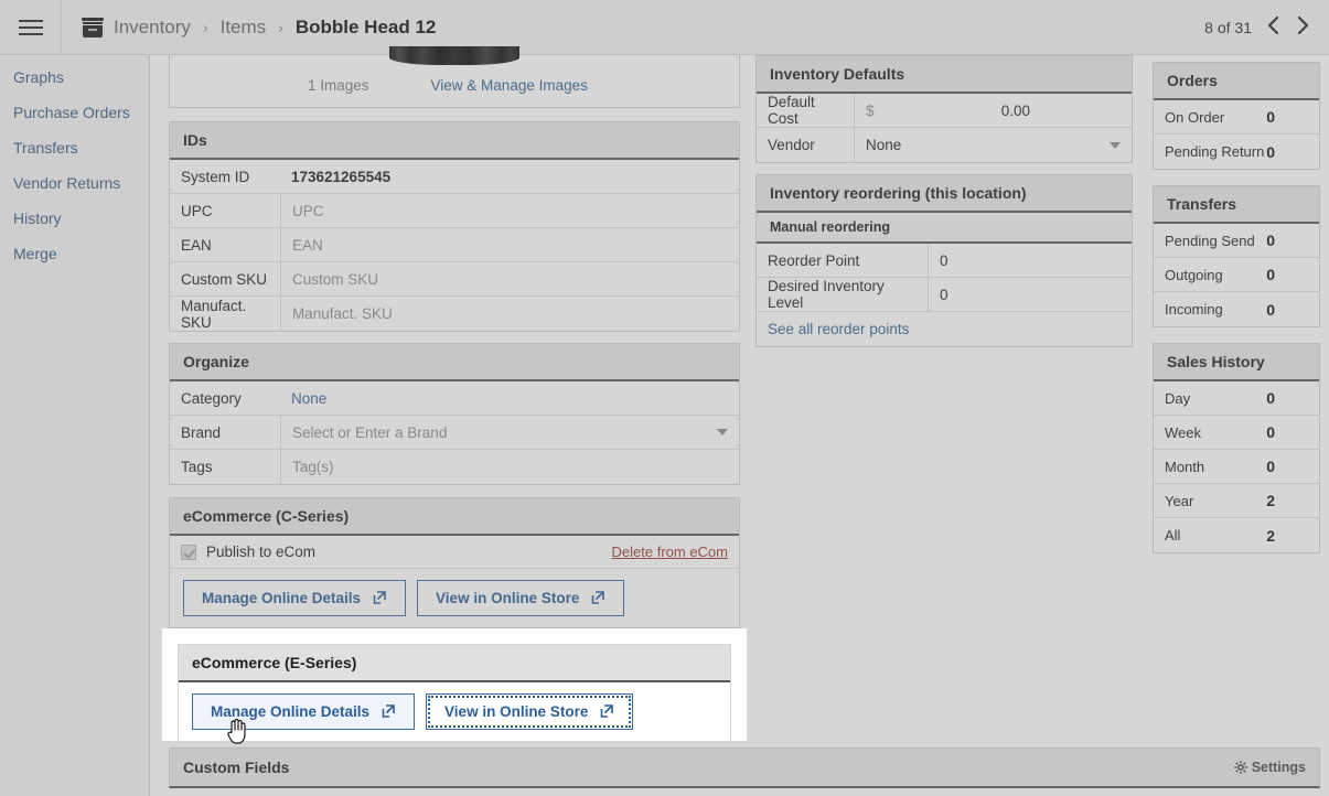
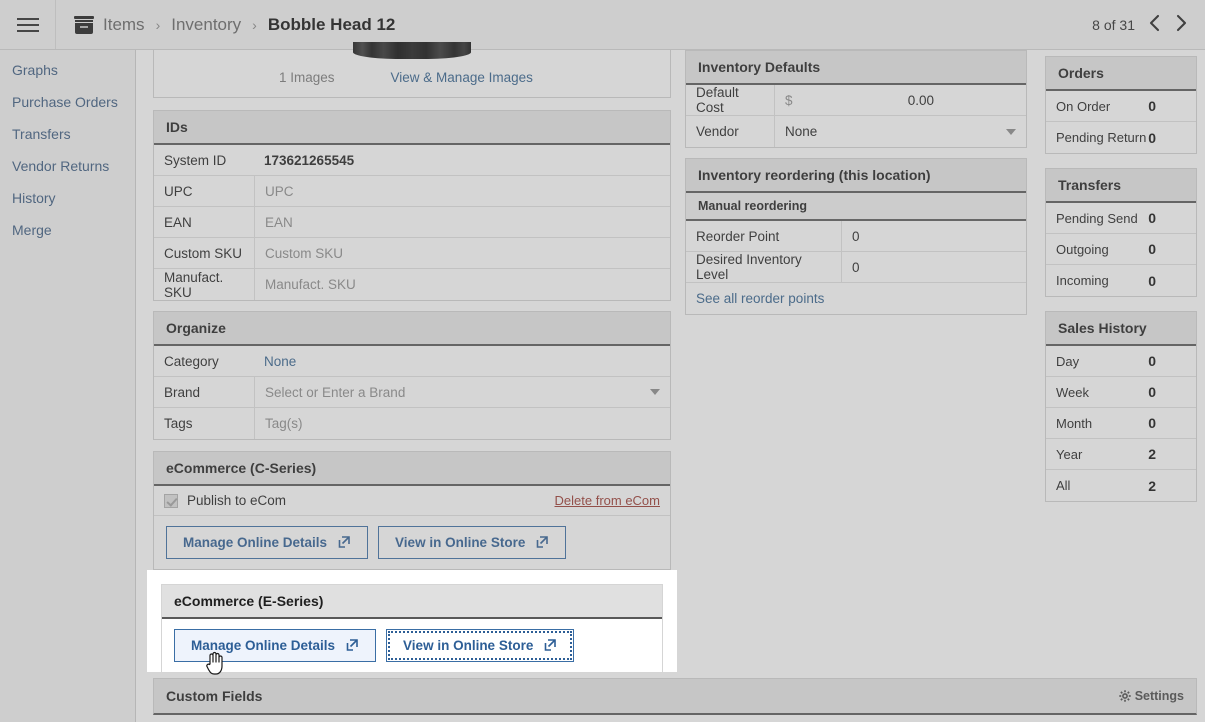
- Inventory
+ Items
  ›
- Items
+ Inventory
  ›
  Bobble Head 12
  8 of 31
  Graphs
  Purchase Orders
  Transfers
  Vendor Returns
  History
  Merge
  1 Images
  View & Manage Images
  IDs
  System ID
  173621265545
  UPC
  UPC
  EAN
  EAN
  Custom SKU
  Custom SKU
  Manufact. SKU
  Manufact. SKU
  Organize
  Category
  None
  Brand
  Select or Enter a Brand
  Tags
  Tag(s)
  eCommerce (C-Series)
  Publish to eCom
  Delete from eCom
  Manage Online Details
  View in Online Store
  Inventory Defaults
  Default Cost
  $
  0.00
  Vendor
  None
  Inventory reordering (this location)
  Manual reordering
  Reorder Point
  0
  Desired Inventory Level
  0
  See all reorder points
  Orders
  On Order
  0
  Pending Return
  0
  Transfers
  Pending Send
  0
  Outgoing
  0
  Incoming
  0
  Sales History
  Day
  0
  Week
  0
  Month
  0
  Year
  2
  All
  2
  Custom Fields
  Settings
  eCommerce (E-Series)
  Manage Online Details
  View in Online Store
